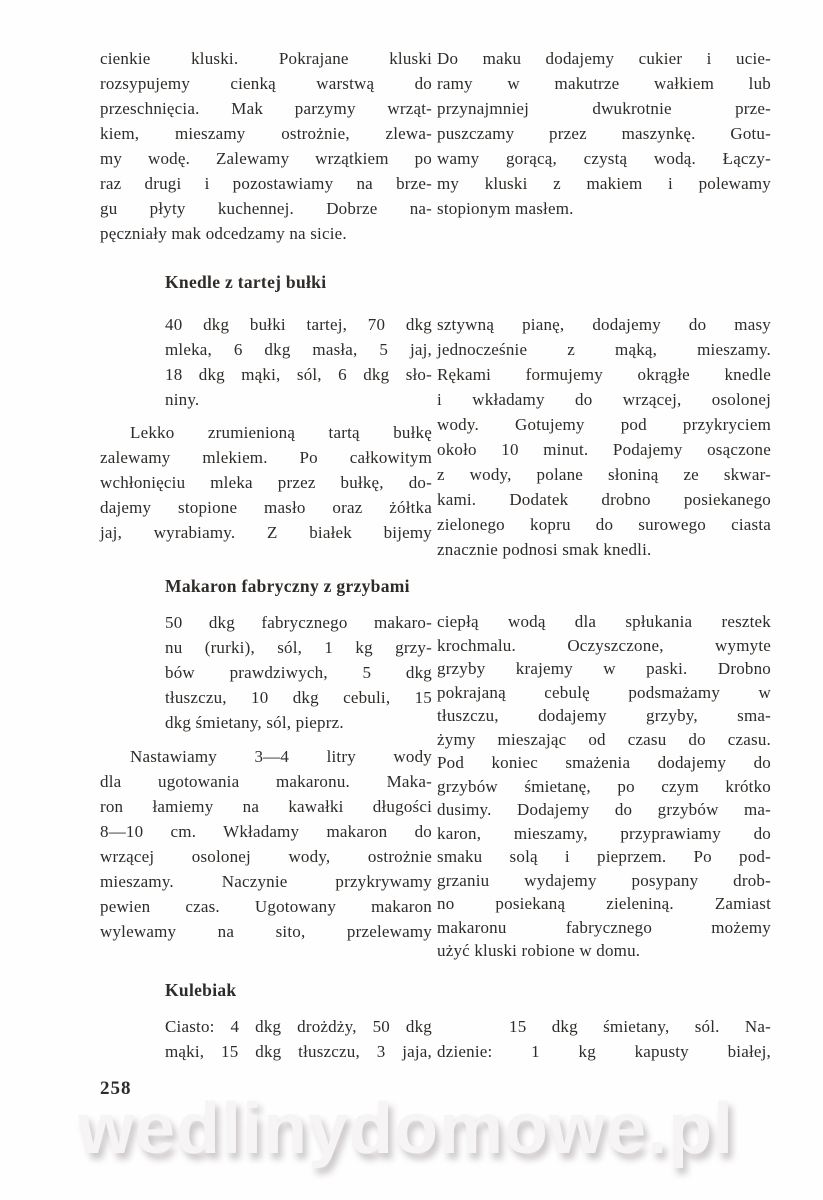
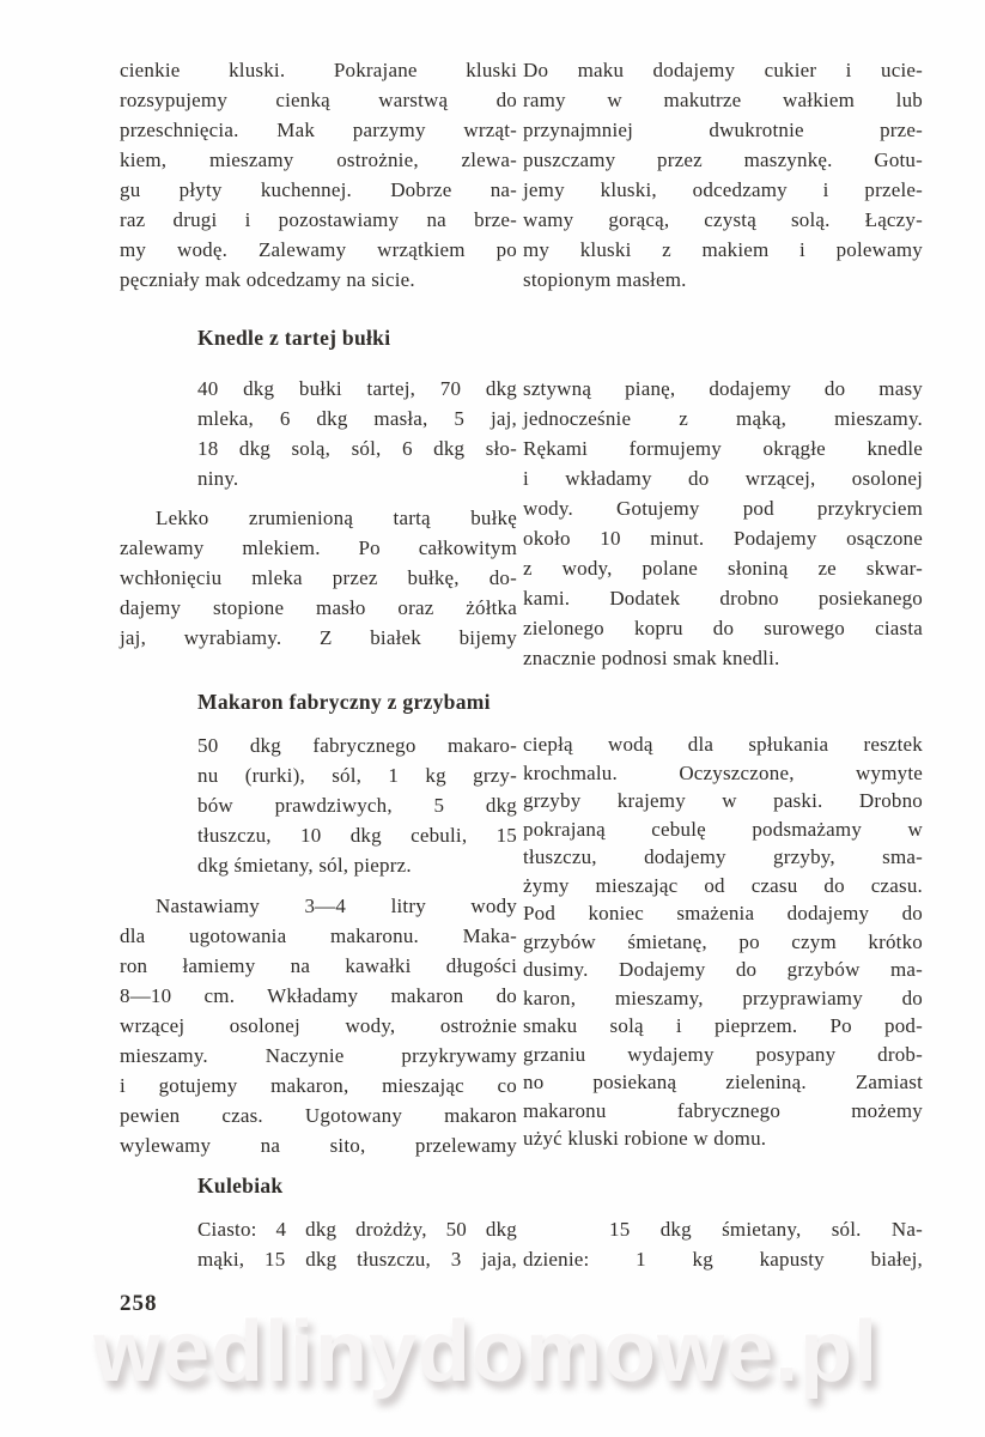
  cienkie kluski. Pokrajane kluski
  rozsypujemy cienką warstwą do
  przeschnięcia. Mak parzymy wrząt-
  kiem, mieszamy ostrożnie, zlewa-
- my wodę. Zalewamy wrzątkiem po
+ gu płyty kuchennej. Dobrze na-
  raz drugi i pozostawiamy na brze-
- gu płyty kuchennej. Dobrze na-
+ my wodę. Zalewamy wrzątkiem po
  pęczniały mak odcedzamy na sicie.
  Knedle z tartej bułki
  40 dkg bułki tartej, 70 dkg
  mleka, 6 dkg masła, 5 jaj,
- 18 dkg mąki, sól, 6 dkg sło-
+ 18 dkg solą, sól, 6 dkg sło-
  niny.
  Lekko zrumienioną tartą bułkę
  zalewamy mlekiem. Po całkowitym
  wchłonięciu mleka przez bułkę, do-
  dajemy stopione masło oraz żółtka
  jaj, wyrabiamy. Z białek bijemy
  Makaron fabryczny z grzybami
  50 dkg fabrycznego makaro-
  nu (rurki), sól, 1 kg grzy-
  bów prawdziwych, 5 dkg
  tłuszczu, 10 dkg cebuli, 15
  dkg śmietany, sól, pieprz.
  Nastawiamy 3—4 litry wody
  dla ugotowania makaronu. Maka-
  ron łamiemy na kawałki długości
  8—10 cm. Wkładamy makaron do
  wrzącej osolonej wody, ostrożnie
  mieszamy. Naczynie przykrywamy
+ i gotujemy makaron, mieszając co
  pewien czas. Ugotowany makaron
  wylewamy na sito, przelewamy
  Kulebiak
  Ciasto: 4 dkg drożdży, 50 dkg
  mąki, 15 dkg tłuszczu, 3 jaja,
  Do maku dodajemy cukier i ucie-
  ramy w makutrze wałkiem lub
  przynajmniej dwukrotnie prze-
  puszczamy przez maszynkę. Gotu-
+ jemy kluski, odcedzamy i przele-
- wamy gorącą, czystą wodą. Łączy-
+ wamy gorącą, czystą solą. Łączy-
  my kluski z makiem i polewamy
  stopionym masłem.
  sztywną pianę, dodajemy do masy
  jednocześnie z mąką, mieszamy.
  Rękami formujemy okrągłe knedle
  i wkładamy do wrzącej, osolonej
  wody. Gotujemy pod przykryciem
  około 10 minut. Podajemy osączone
  z wody, polane słoniną ze skwar-
  kami. Dodatek drobno posiekanego
  zielonego kopru do surowego ciasta
  znacznie podnosi smak knedli.
  ciepłą wodą dla spłukania resztek
  krochmalu. Oczyszczone, wymyte
  grzyby krajemy w paski. Drobno
  pokrajaną cebulę podsmażamy w
  tłuszczu, dodajemy grzyby, sma-
  żymy mieszając od czasu do czasu.
  Pod koniec smażenia dodajemy do
  grzybów śmietanę, po czym krótko
  dusimy. Dodajemy do grzybów ma-
  karon, mieszamy, przyprawiamy do
  smaku solą i pieprzem. Po pod-
  grzaniu wydajemy posypany drob-
  no posiekaną zieleniną. Zamiast
  makaronu fabrycznego możemy
  użyć kluski robione w domu.
  15 dkg śmietany, sól. Na-
  dzienie: 1 kg kapusty białej,
  258
  wedlinydomowe.pl
